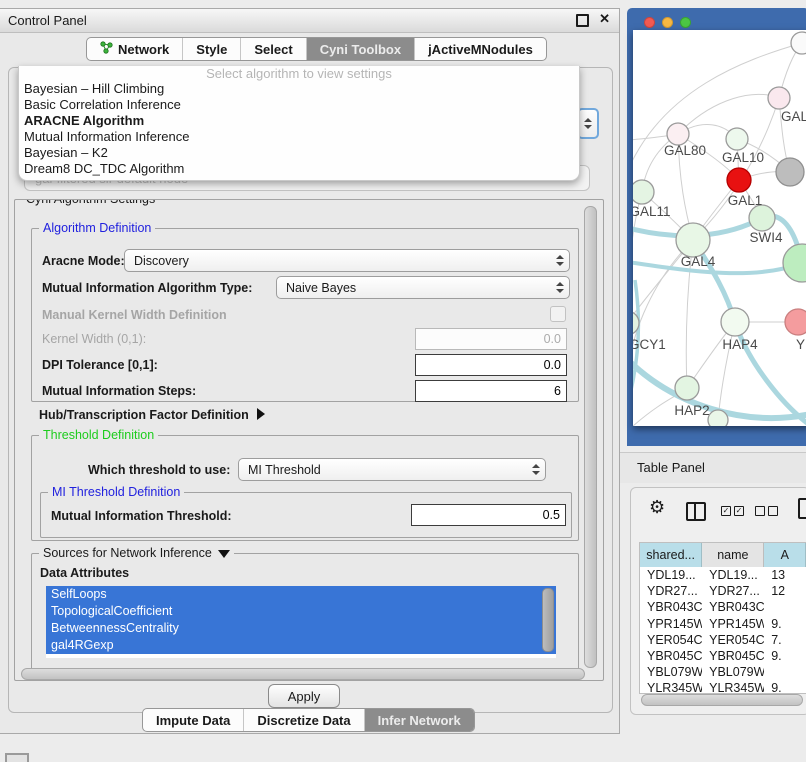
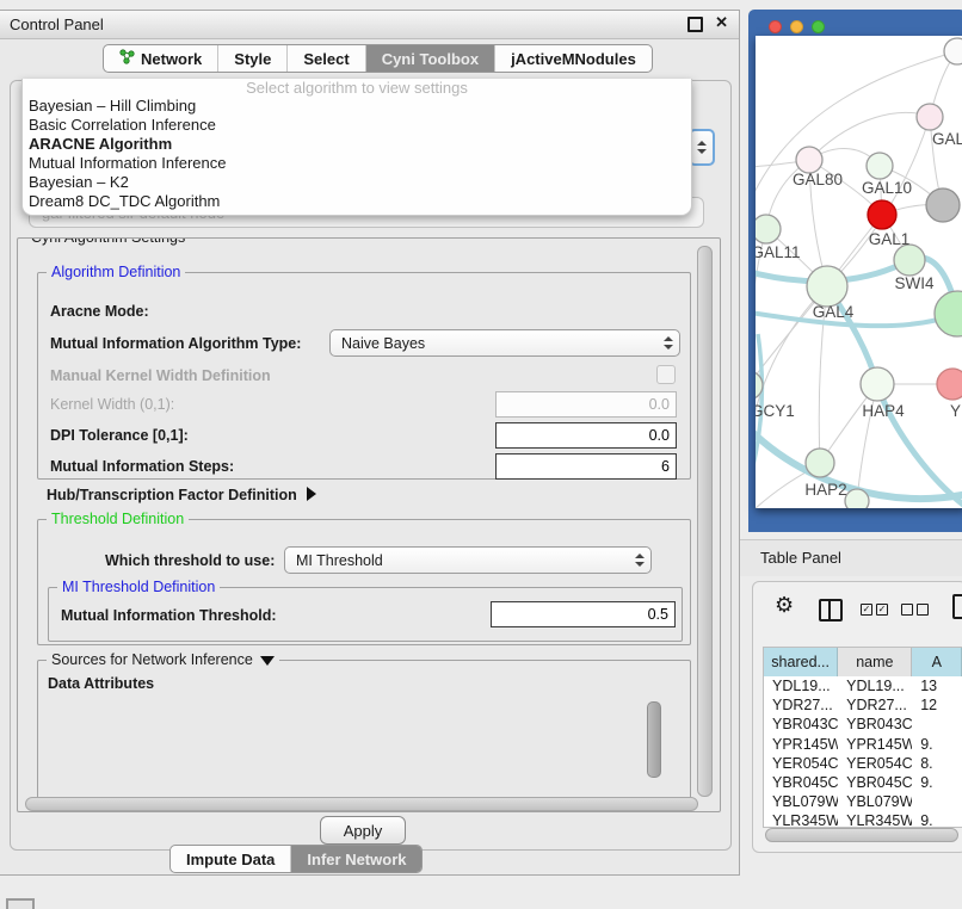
  Control Panel
  ✕
  Network
  Style
  Select
  Cyni Toolbox
  jActiveMNodules
  Select algorithm to view settings
  Bayesian – Hill Climbing
  Basic Correlation Inference
  ARACNE Algorithm
  Mutual Information Inference
  Bayesian – K2
  Dream8 DC_TDC Algorithm
  Algorithm Definition
  Aracne Mode:
- Discovery
  Mutual Information Algorithm Type:
  Naive Bayes
  Manual Kernel Width Definition
  Kernel Width (0,1):
  0.0
  DPI Tolerance [0,1]:
  0.0
  Mutual Information Steps:
  6
  Hub/Transcription Factor Definition
  Threshold Definition
  Which threshold to use:
  MI Threshold
  MI Threshold Definition
  Mutual Information Threshold:
  0.5
  Sources for Network Inference
  Data Attributes
- SelfLoops
- TopologicalCoefficient
- BetweennessCentrality
- gal4RGexp
  Apply
  Impute Data
- Discretize Data
  Infer Network
  GAL80
  GAL10
  GAL1
  GAL11
  SWI4
  GAL4
  HAP4
  HAP2
  GCY1
  GAL
  Y
  Table Panel
  ⚙
  ✓
  ✓
  shared...
  name
  A
  YDL19...
  YDL19...
  13
  YDR27...
  YDR27...
  12
  YBR043C
  YBR043C
  YPR145W
  YPR145W
  9.
  YER054C
  YER054C
- 7.
+ 8.
  YBR045C
  YBR045C
  9.
  YBL079W
  YBL079W
  YLR345W
  YLR345W
  9.
